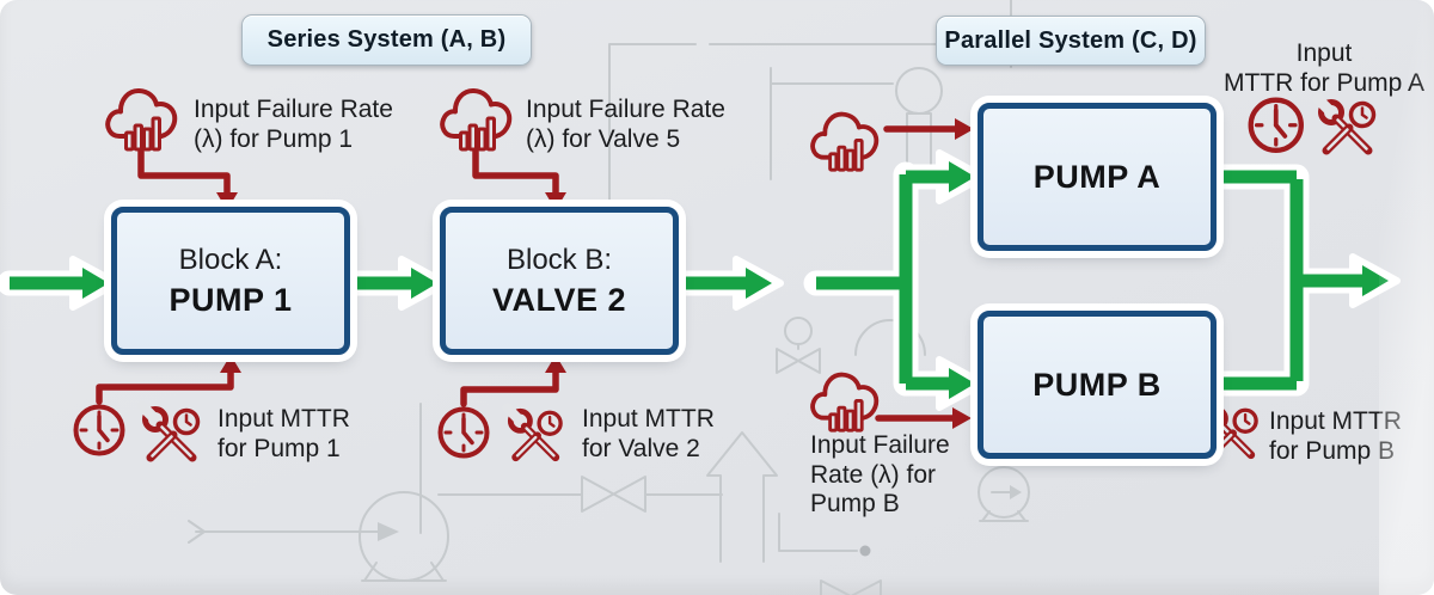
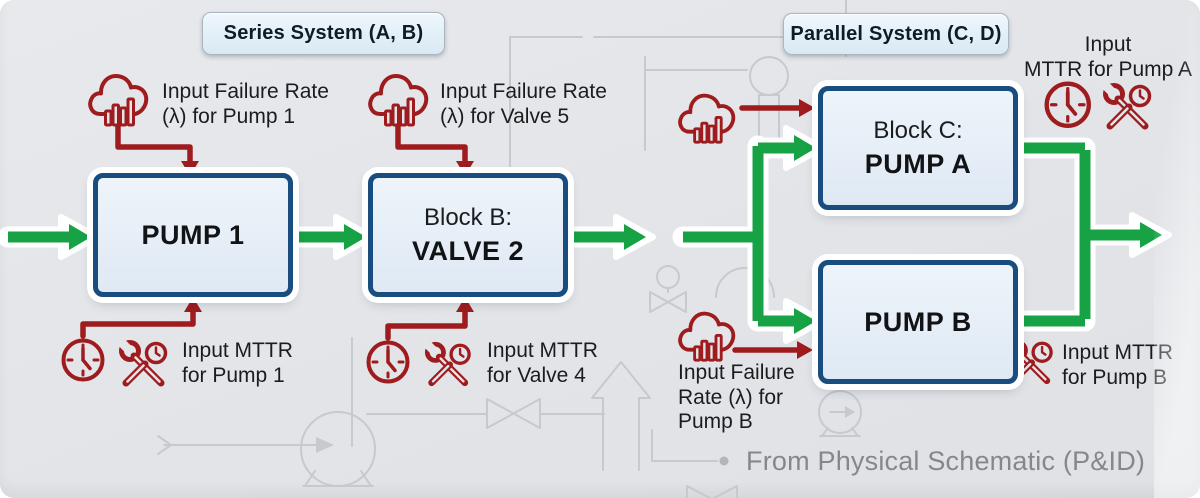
  Series System (A, B)
  Parallel System (C, D)
- Block A:
  PUMP 1
  Block B:
  VALVE 2
+ Block C:
  PUMP A
  PUMP B
  Input Failure Rate
  (λ) for Pump 1
  Input Failure Rate
  (λ) for Valve 5
  Input MTTR
  for Pump 1
  Input MTTR
- for Valve 2
+ for Valve 4
  Input
  MTTR for Pum
  Input Failure
  Rate (λ) for
  Pump B
  Input MTT
  for Pump
+ From Physical Schematic (P&ID)
